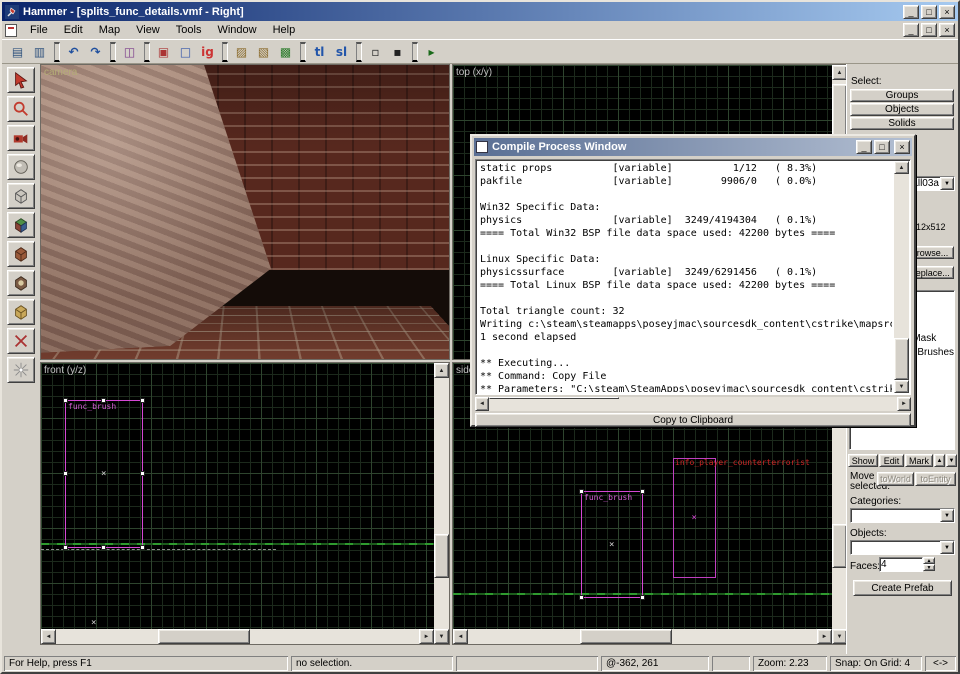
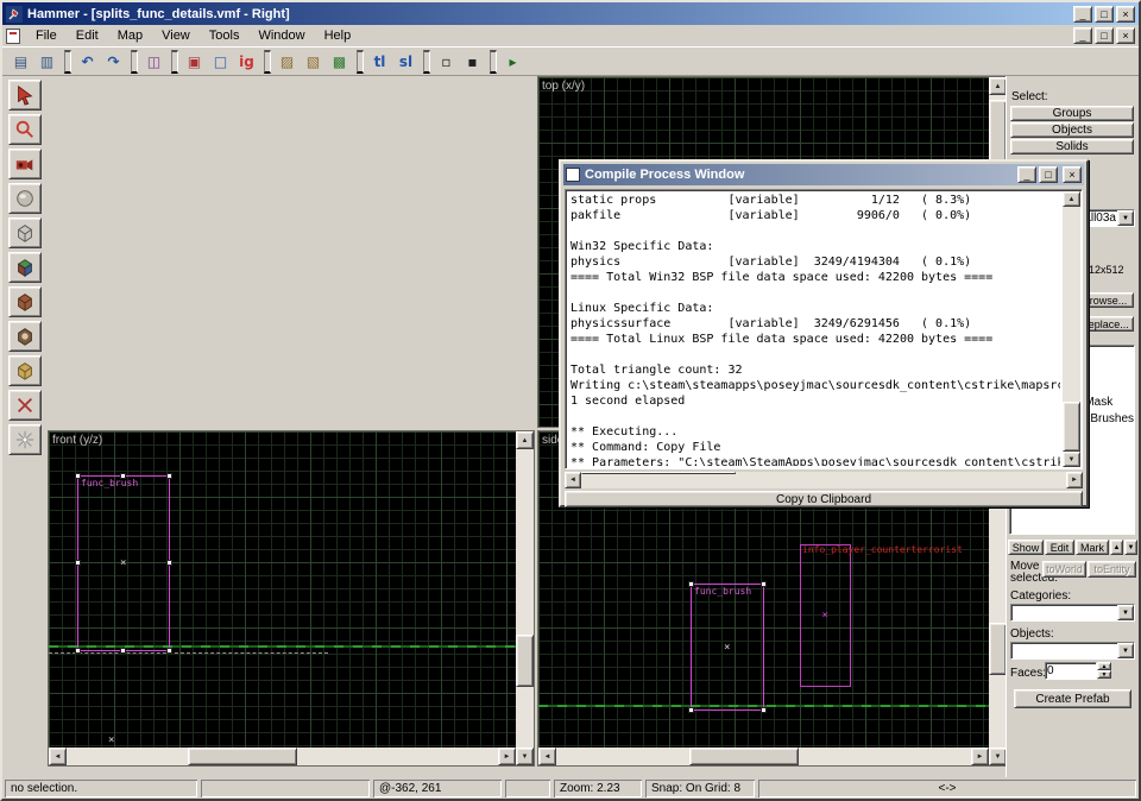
  Hammer - [splits_func_details.vmf - Right]
  _
  □
  ×
  File
  Edit
  Map
  View
  Tools
  Window
  Help
  _
  □
  ×
  ▤
  ▥
  ↶
  ↷
  ◫
  ▣
  □
  ig
  ▨
  ▧
  ▩
  tl
  sl
  ▫
  ▪
  ▸
- camera
  top (x/y)
  func_brush
  ×
  ×
  front (y/z)
  func_brush
  ×
  info_player_counterterrorist
  ×
  Select:
  Groups
  Objects
  Solids
  12x512
  rowse...
  eplace...
  Show
  Edit
  Mark
  Move
  selected:
  toWorld
  toEntity
  Categories:
  Objects:
  Faces
- 4
+ 0
  Create Prefab
  Compile Process Window
  _
  □
  ×
  static props [variable] 1/12 ( 8.3%)
  pakfile [variable] 9906/0 ( 0.0%)
  Win32 Specific Data:
  physics [variable] 3249/4194304 ( 0.1%)
  ==== Total Win32 BSP file data space used: 42200 bytes ====
  Linux Specific Data:
  physicssurface [variable] 3249/6291456 ( 0.1%)
  ==== Total Linux BSP file data space used: 42200 bytes ====
  Total triangle count: 32
  Writing c:\steam\steamapps\poseyjmac\sourcesdk_content\cstrike\mapsr
  1 second elapsed
  ** Executing...
  ** Command: Copy File
  ** Parameters: "C:\steam\SteamApps\poseyjmac\sourcesdk_content\cstri
  Copy to Clipboard
- For Help, press F1
  no selection.
  @-362, 261
  Zoom: 2.23
- Snap: On Grid: 4
+ Snap: On Grid: 8
  <->
